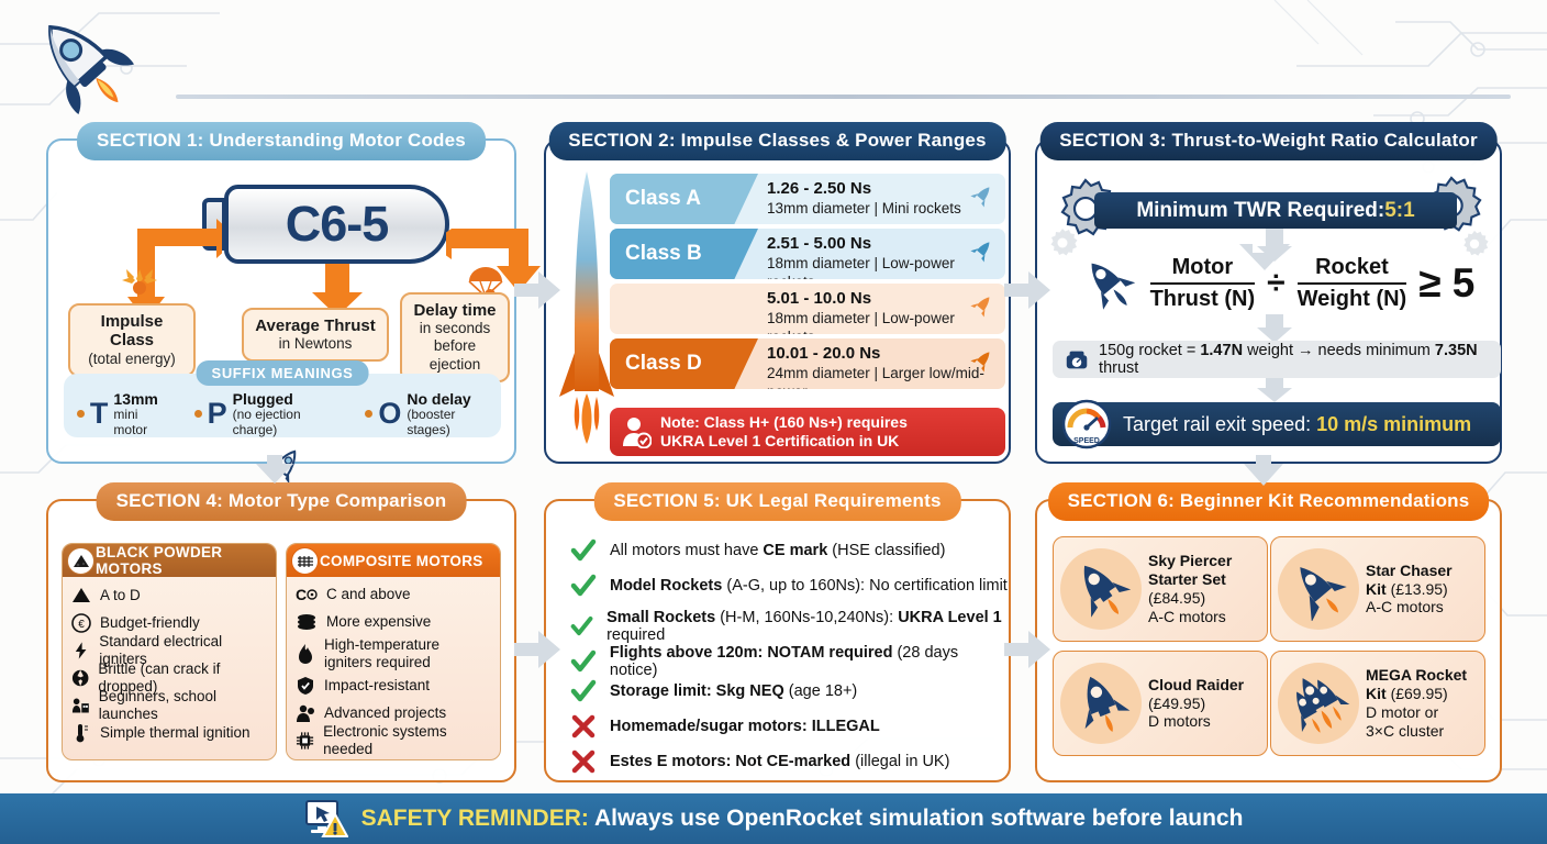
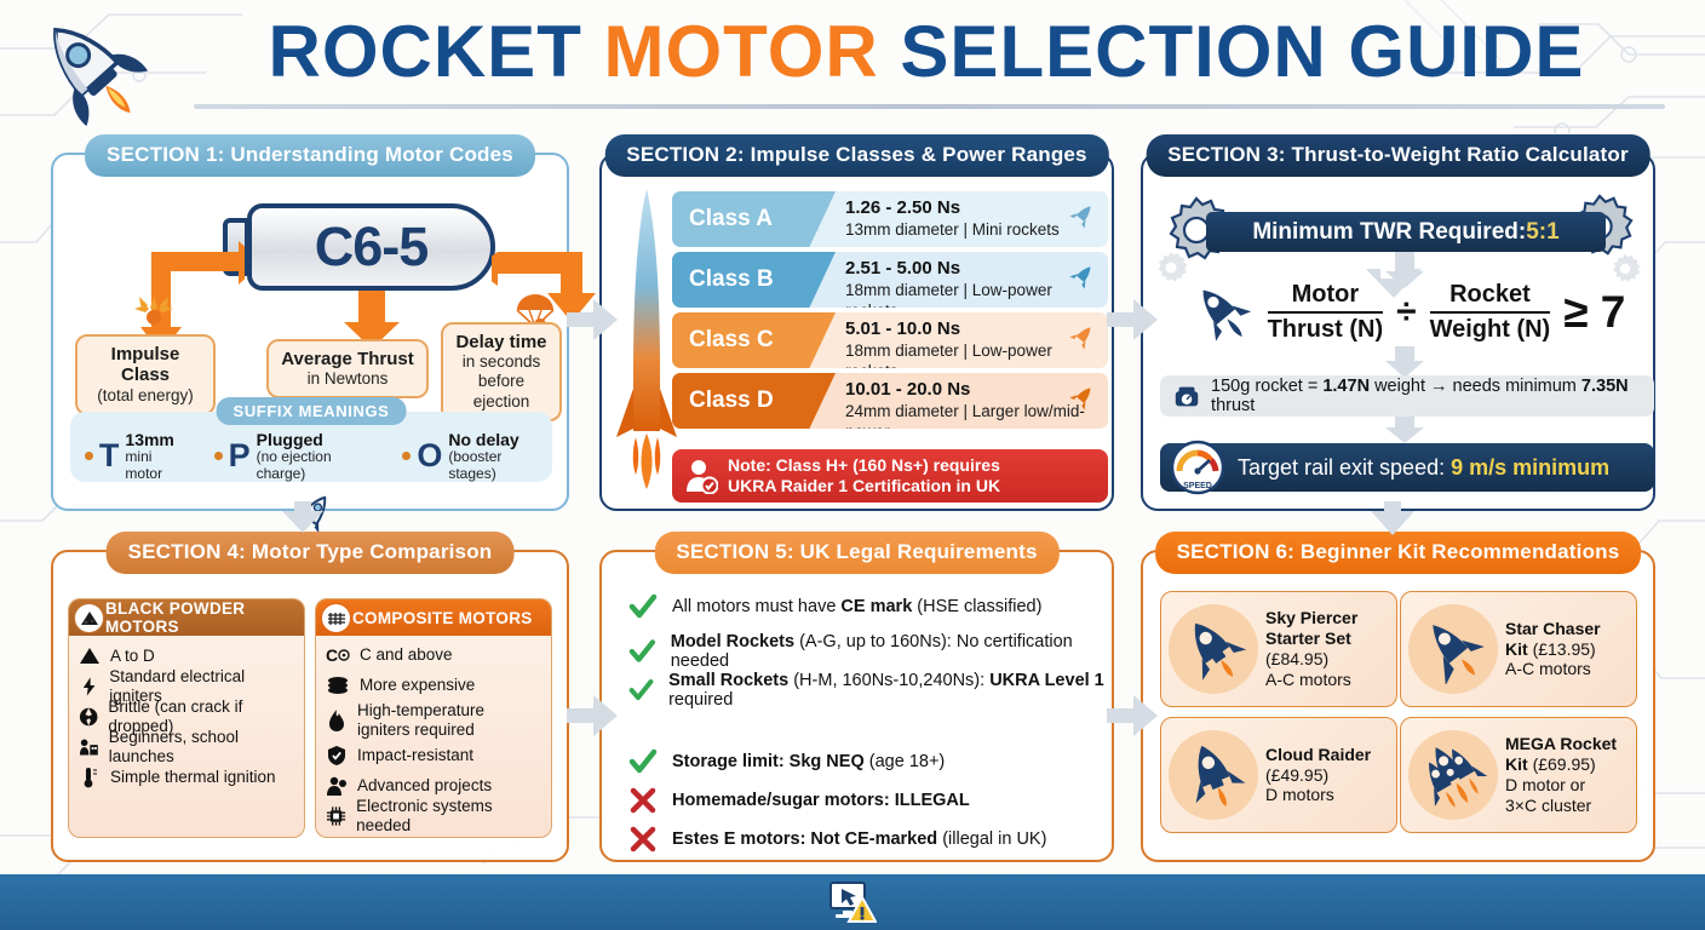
+ ROCKET MOTOR SELECTION GUIDE
  SECTION 1: Understanding Motor Codes
  C6-5
  Impulse Class
  (total energy)
  Average Thrust
  in Newtons
  Delay time
  in seconds
  before ejection
  SUFFIX MEANINGS
  T
  13mm
  mini motor
  P
  Plugged
  (no ejection charge)
  O
  No delay
  (booster stages)
  SECTION 2: Impulse Classes & Power Ranges
  Class A
  1.26 - 2.50 Ns
  13mm diameter | Mini rockets
  Class B
  2.51 - 5.00 Ns
  18mm diameter | Low-power
+ Class C
  5.01 - 10.0 Ns
  18mm diameter | Low-power
  Class D
  10.01 - 20.0 Ns
  24mm diameter | Larger low/mid-
  Note: Class H+ (160 Ns+) requires
- UKRA Level 1 Certification in UK
+ UKRA Raider 1 Certification in UK
  SECTION 3: Thrust-to-Weight Ratio Calculator
  Minimum TWR Required:
  5:1
  Motor
  Thrust (N)
  ÷
  Rocket
  Weight (N)
- ≥ 5
+ ≥ 7
  150g rocket = 1.47N weight → needs minimum 7.35N thrust
- Target rail exit speed: 10 m/s minimum
+ Target rail exit speed: 9 m/s minimum
  SECTION 4: Motor Type Comparison
  BLACK POWDER MOTORS
  A to D
- €
- Budget-friendly
  Standard electrical igniters
  Brittle (can crack if dropped)
  Beginners, school launches
  Simple thermal ignition
  COMPOSITE MOTORS
  C
  C and above
  More expensive
  High-temperature
  igniters required
  Impact-resistant
  Advanced projects
  Electronic systems needed
  SECTION 5: UK Legal Requirements
  All motors must have CE mark (HSE classified)
- Model Rockets (A-G, up to 160Ns): No certification limit
+ Model Rockets (A-G, up to 160Ns): No certification needed
  Small Rockets (H-M, 160Ns-10,240Ns): UKRA Level 1 required
- Flights above 120m: NOTAM required (28 days notice)
  Storage limit: Skg NEQ (age 18+)
  Homemade/sugar motors: ILLEGAL
  Estes E motors: Not CE-marked (illegal in UK)
  SECTION 6: Beginner Kit Recommendations
  Sky Piercer
  Starter Set
  (£84.95)
  A-C motors
  Star Chaser
  Kit (£13.95)
  A-C motors
  Cloud Raider
  (£49.95)
  D motors
  MEGA Rocket
  Kit (£69.95)
  D motor or
  3×C cluster
- SAFETY REMINDER: Always use OpenRocket simulation software before launch
